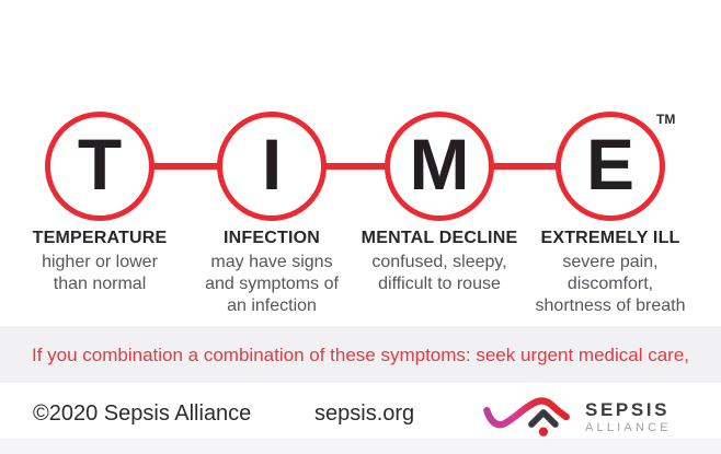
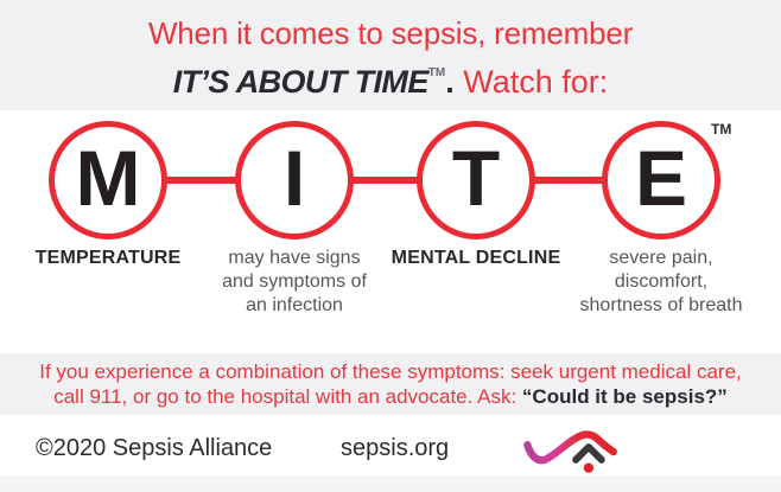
+ When it comes to sepsis, remember
+ IT’S ABOUT TIMETM. Watch for:
- T
+ M
  I
- M
+ T
  E
  TM
  TEMPERATURE
- higher or lower
- than normal
- INFECTION
  may have signs
  and symptoms of
  an infection
  MENTAL DECLINE
- confused, sleepy,
- difficult to rouse
- EXTREMELY ILL
  severe pain,
  discomfort,
  shortness of breath
- If you combination a combination of these symptoms: seek urgent medical care,
+ If you experience a combination of these symptoms: seek urgent medical care,
+ call 911, or go to the hospital with an advocate. Ask: “Could it be sepsis?”
  ©2020 Sepsis Alliance
  sepsis.org
- SEPSIS
- ALLIANCE
